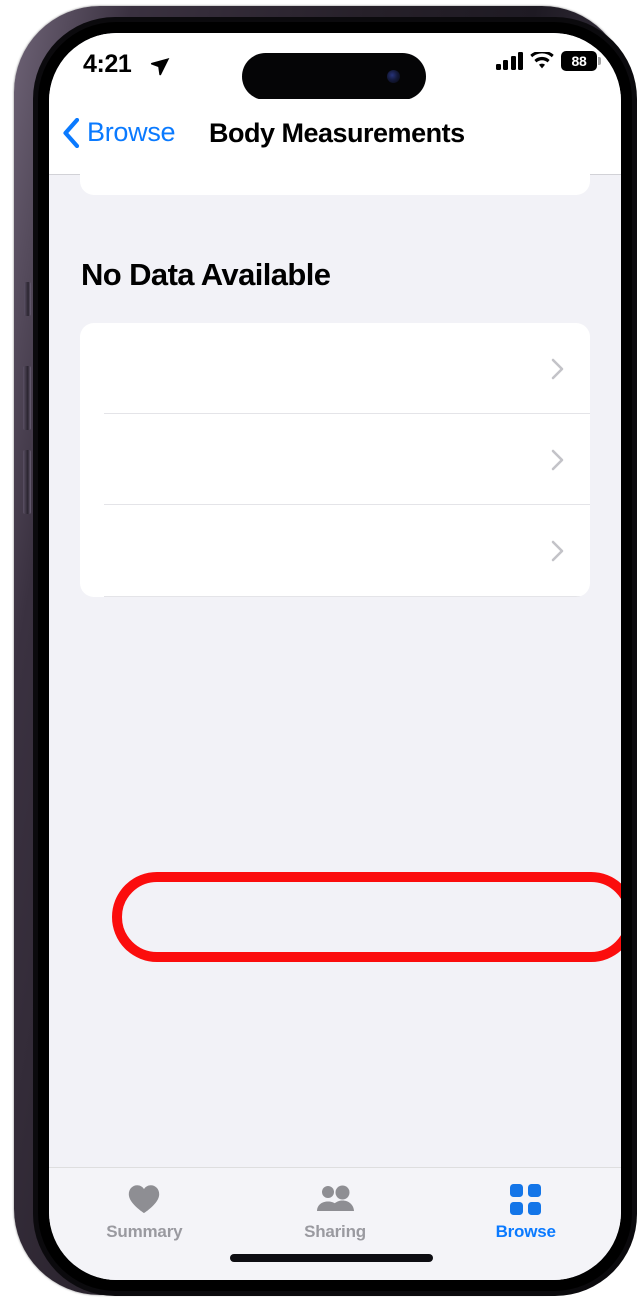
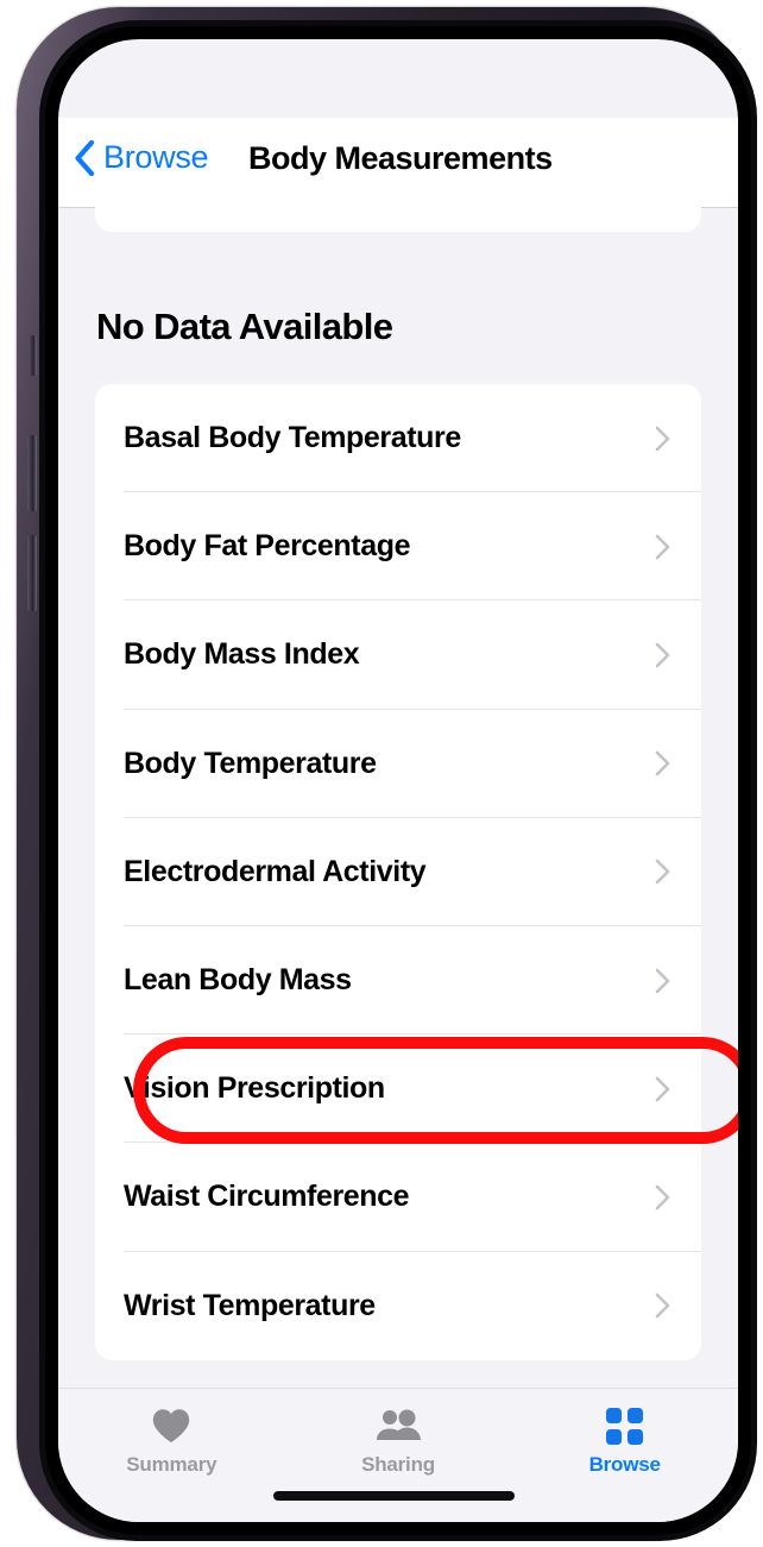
- 4:21
- 88
  Browse
  Body Measurements
  No Data Available
+ Basal Body Temperature
+ Body Fat Percentage
+ Body Mass Index
+ Body Temperature
+ Electrodermal Activity
+ Lean Body Mass
+ Vision Prescription
+ Waist Circumference
+ Wrist Temperature
  Summary
  Sharing
  Browse
